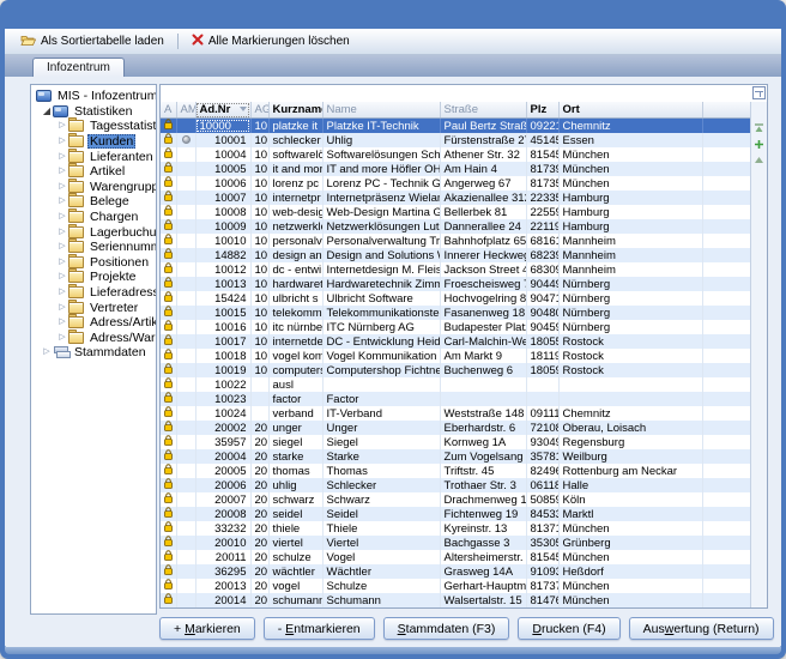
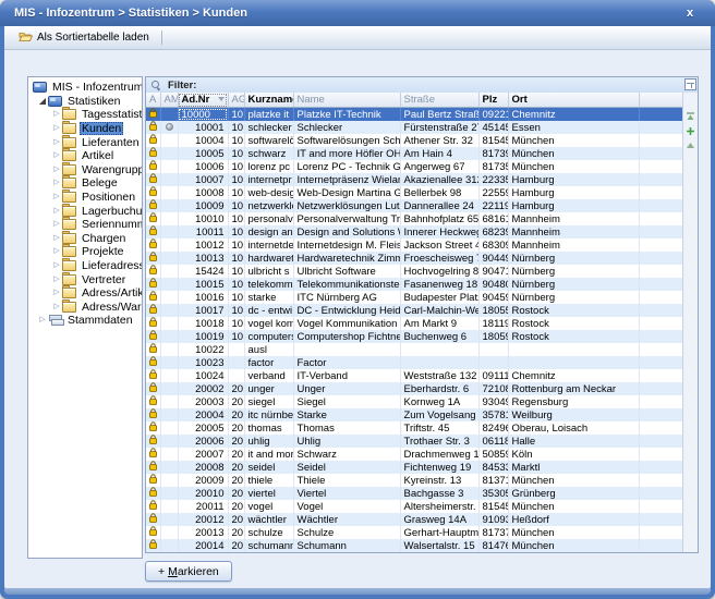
+ MIS - Infozentrum > Statistiken > Kunden
+ x
  Als Sortiertabelle laden
- Alle Markierungen löschen
- Infozentrum
  MIS - Infozentrum
  ◢
  Statistiken
  Tagesstatist
  Kunden
  Lieferanten
  Artikel
  Warengrupp
  Belege
- Chargen
+ Positionen
  Lagerbuchu
- Positionen
+ Chargen
  Projekte
  Lieferadres
  Vertreter
  Adress/Artik
  Stammdaten
+ Filter:
  A	AM	Ad.Nr	AG	Kurznam	Name	Straße	Plz	Ort
  		10000	10	platzke it	Platzke IT-Technik	Paul Bertz Straß	0922	Chemnitz
- 		10001	10	schlecker	Uhlig	Fürstenstraße 2	4514	Essen
+ 		10001	10	schlecker	Schlecker	Fürstenstraße 2	4514	Essen
  		10004	10	softwarelö	Softwarelösungen Sch	Athener Str. 32	8154	München
- 		10005	10	it and mor	IT and more Höfler OH	Am Hain 4	8173	München
+ 		10005	10	schwarz	IT and more Höfler OH	Am Hain 4	8173	München
  		10006	10	lorenz pc	Lorenz PC - Technik G	Angerweg 67	8173	München
  		10007	10	internetpr	Internetpräsenz Wiela	Akazienallee 31	2233	Hamburg
- 		10008	10	web-desig	Web-Design Martina G	Bellerbek 81	2255	Hamburg
+ 		10008	10	web-desig	Web-Design Martina G	Bellerbek 98	2255	Hamburg
  		10009	10	netzwerkl	Netzwerklösungen Lut	Dannerallee 24	2211	Hamburg
  		10010	10	personalv	Personalverwaltung Tr	Bahnhofplatz 65	6816	Mannheim
- 		14882	10	design an	Design and Solutions	Innerer Heckwe	6823	Mannheim
+ 		10011	10	design an	Design and Solutions	Innerer Heckwe	6823	Mannheim
- 		10012	10	dc - entwi	Internetdesign M. Fleis	Jackson Street 4	6830	Mannheim
+ 		10012	10	internetde	Internetdesign M. Fleis	Jackson Street 4	6830	Mannheim
  		10013	10	hardwaret	Hardwaretechnik Zimm	Froescheisweg	9044	Nürnberg
  		15424	10	ulbricht s	Ulbricht Software	Hochvogelring 8	9047	Nürnberg
  		10015	10	telekomm	Telekommunikationste	Fasanenweg 18	9048	Nürnberg
- 		10016	10	itc nürnbe	ITC Nürnberg AG	Budapester Plat	9045	Nürnberg
+ 		10016	10	starke	ITC Nürnberg AG	Budapester Plat	9045	Nürnberg
- 		10017	10	internetde	DC - Entwicklung Heid	Carl-Malchin-We	1805	Rostock
+ 		10017	10	dc - entwi	DC - Entwicklung Heid	Carl-Malchin-We	1805	Rostock
  		10018	10	vogel kom	Vogel Kommunikation	Am Markt 9	18119	Rostock
  		10019	10	computer	Computershop Fichtne	Buchenweg 6	1805	Rostock
  		10022		ausl
  		10023		factor	Factor
- 		10024		verband	IT-Verband	Weststraße 148	09111	Chemnitz
+ 		10024		verband	IT-Verband	Weststraße 132	09111	Chemnitz
- 		20002	20	unger	Unger	Eberhardstr. 6	7210	Oberau, Loisach
+ 		20002	20	unger	Unger	Eberhardstr. 6	7210	Rottenburg am Neckar
- 		35957	20	siegel	Siegel	Kornweg 1A	9304	Regensburg
+ 		20003	20	siegel	Siegel	Kornweg 1A	9304	Regensburg
- 		20004	20	starke	Starke	Zum Vogelsang	3578	Weilburg
+ 		20004	20	itc nürnbe	Starke	Zum Vogelsang	3578	Weilburg
- 		20005	20	thomas	Thomas	Triftstr. 45	8249	Rottenburg am Neckar
+ 		20005	20	thomas	Thomas	Triftstr. 45	8249	Oberau, Loisach
- 		20006	20	uhlig	Schlecker	Trothaer Str. 3	0611	Halle
+ 		20006	20	uhlig	Uhlig	Trothaer Str. 3	0611	Halle
- 		20007	20	schwarz	Schwarz	Drachmenweg 1	5085	Köln
+ 		20007	20	it and mor	Schwarz	Drachmenweg 1	5085	Köln
  		20008	20	seidel	Seidel	Fichtenweg 19	8453	Marktl
- 		33232	20	thiele	Thiele	Kyreinstr. 13	8137	München
+ 		20009	20	thiele	Thiele	Kyreinstr. 13	8137	München
  		20010	20	viertel	Viertel	Bachgasse 3	3530	Grünberg
- 		20011	20	schulze	Vogel	Altersheimerstr.	8154	München
+ 		20011	20	vogel	Vogel	Altersheimerstr.	8154	München
- 		36295	20	wächtler	Wächtler	Grasweg 14A	9109	Heßdorf
+ 		20012	20	wächtler	Wächtler	Grasweg 14A	9109	Heßdorf
- 		20013	20	vogel	Schulze	Gerhart-Hauptm	8173	München
+ 		20013	20	schulze	Schulze	Gerhart-Hauptm	8173	München
  		20014	20	schuman	Schumann	Walsertalstr. 15	8147	München
  + Markieren
- - Entmarkieren
- Stammdaten (F3)
- Drucken (F4)
- Auswertung (Return)
